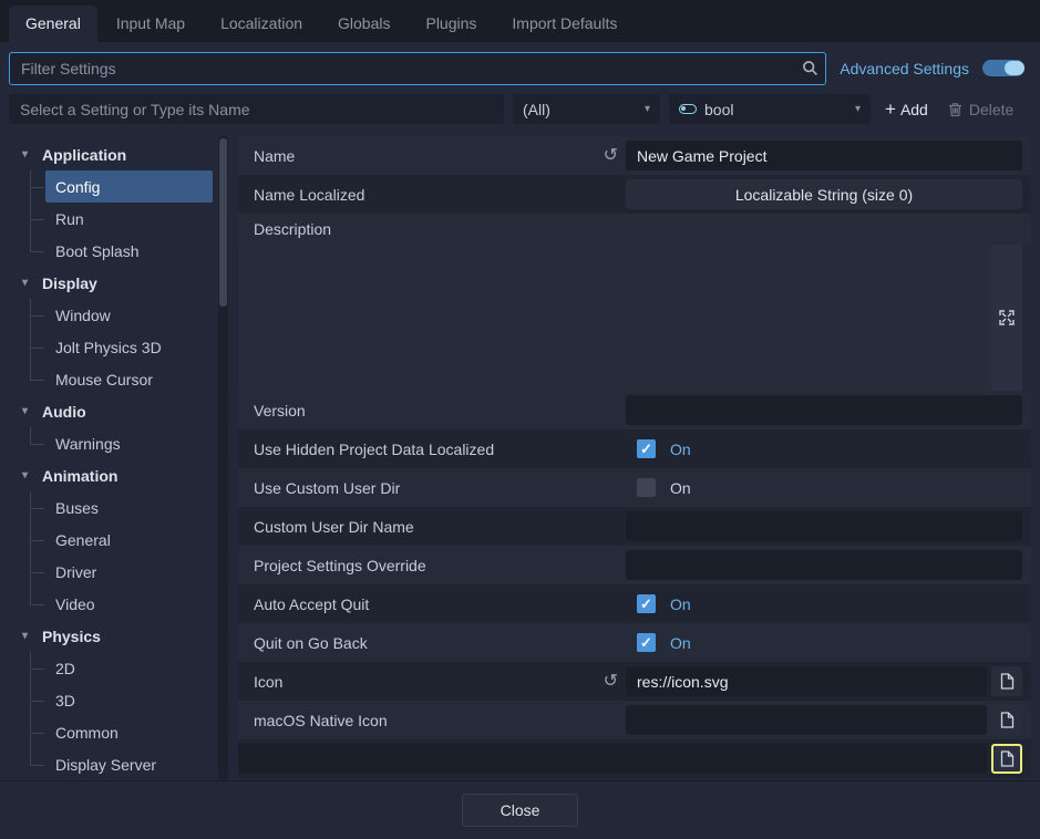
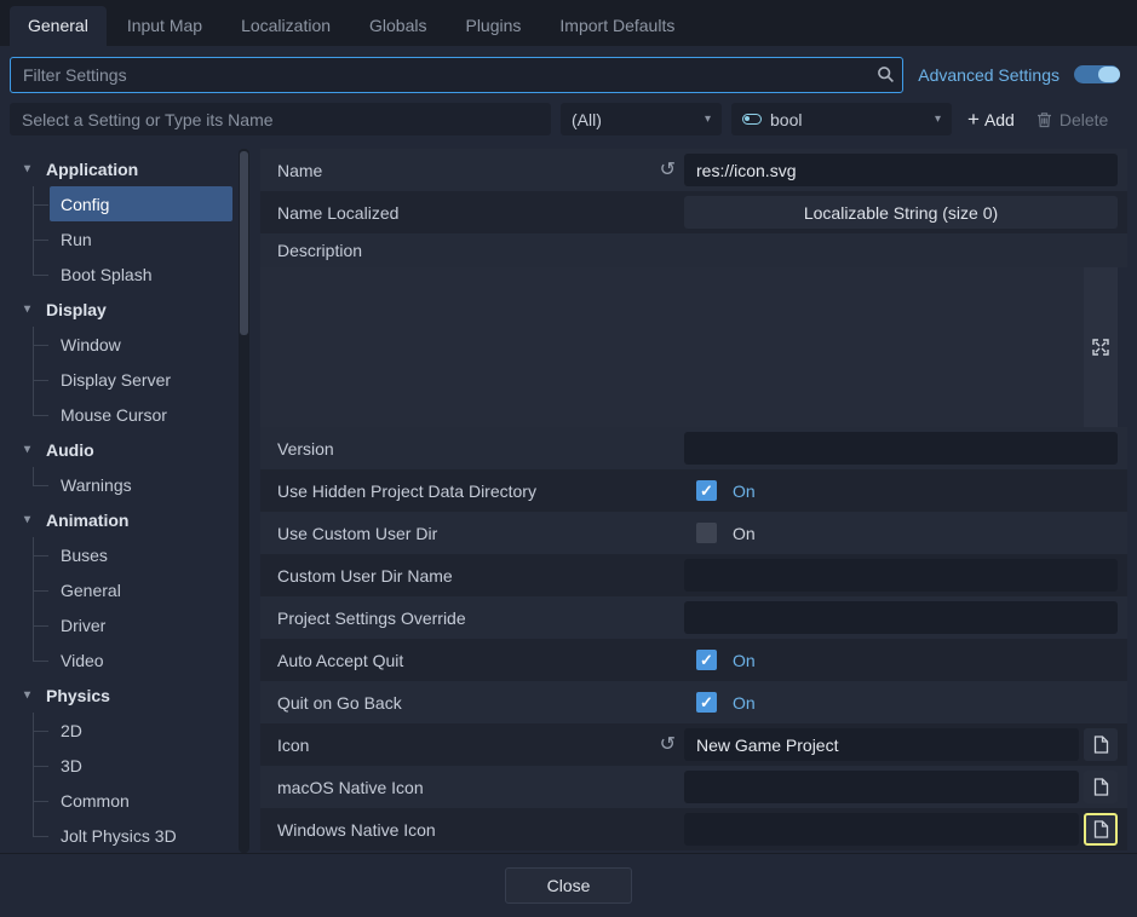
  General
  Input Map
  Localization
  Globals
  Plugins
  Import Defaults
  Filter Settings
  Advanced Settings
  Select a Setting or Type its Name
  (All)
  ▾
  bool
  ▾
  +
  Add
  Delete
  ▾
  Application
  Config
  Run
  Boot Splash
  ▾
  Display
  Window
- Jolt Physics 3D
+ Display Server
  Mouse Cursor
  ▾
  Audio
  Warnings
  ▾
  Animation
  Buses
  General
  Driver
  Video
  ▾
  Physics
  2D
  3D
  Common
- Display Server
+ Jolt Physics 3D
  Name
  ↺
- New Game Project
+ res://icon.svg
  Name Localized
  Localizable String (size 0)
  Description
  Version
- Use Hidden Project Data Localized
+ Use Hidden Project Data Directory
  ✓
  On
  Use Custom User Dir
  On
  Custom User Dir Name
  Project Settings Override
  Auto Accept Quit
  ✓
  On
  Quit on Go Back
  ✓
  On
  Icon
  ↺
- res://icon.svg
+ New Game Project
  macOS Native Icon
+ Windows Native Icon
  Close
